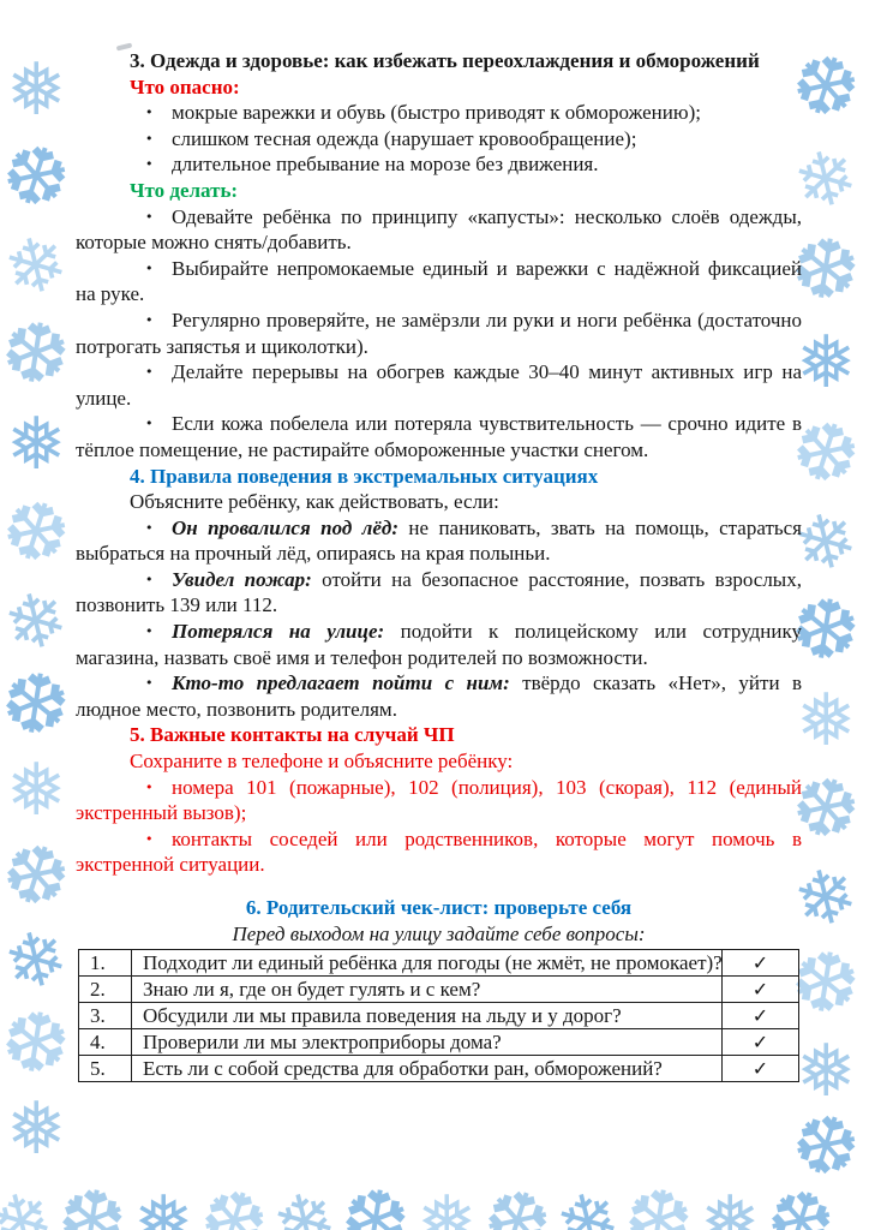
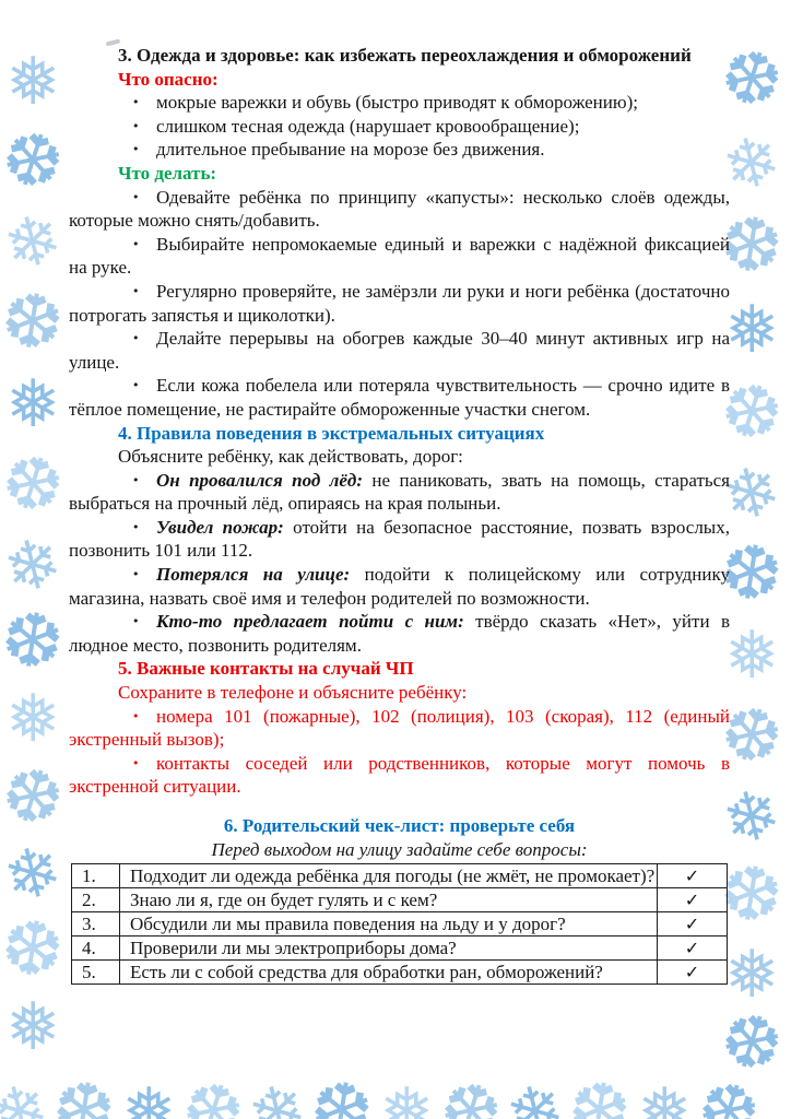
  ❅
  ❅
  ❅
  ❅
  ❅
  ❅
  ❅
  ❅
  ❅
  ❅
  3. Одежда и здоровье: как избежать переохлаждения и обморожений
  Что опасно:
  • мокрые варежки и обувь (быстро приводят к обморожению);
  • слишком тесная одежда (нарушает кровообращение);
  • длительное пребывание на морозе без движения.
  Что делать:
  • Одевайте ребёнка по принципу «капусты»: несколько слоёв одежды, которые можно снять/добавить.
  • Выбирайте непромокаемые единый и варежки с надёжной фиксацией на руке.
  • Регулярно проверяйте, не замёрзли ли руки и ноги ребёнка (достаточно потрогать запястья и щиколотки).
  • Делайте перерывы на обогрев каждые 30–40 минут активных игр на улице.
  • Если кожа побелела или потеряла чувствительность — срочно идите в тёплое помещение, не растирайте обмороженные участки снегом.
  4. Правила поведения в экстремальных ситуациях
- Объясните ребёнку, как действовать, если:
+ Объясните ребёнку, как действовать, дорог:
  • Он провалился под лёд: не паниковать, звать на помощь, стараться выбраться на прочный лёд, опираясь на края полыньи.
- • Увидел пожар: отойти на безопасное расстояние, позвать взрослых, позвонить 139 или 112.
+ • Увидел пожар: отойти на безопасное расстояние, позвать взрослых, позвонить 101 или 112.
  • Потерялся на улице: подойти к полицейскому или сотруднику магазина, назвать своё имя и телефон родителей по возможности.
  • Кто-то предлагает пойти с ним: твёрдо сказать «Нет», уйти в людное место, позвонить родителям.
  5. Важные контакты на случай ЧП
  Сохраните в телефоне и объясните ребёнку:
  • номера 101 (пожарные), 102 (полиция), 103 (скорая), 112 (единый экстренный вызов);
  • контакты соседей или родственников, которые могут помочь в экстренной ситуации.
  6. Родительский чек-лист: проверьте себя
  Перед выходом на улицу задайте себе вопросы:
- 1.	Подходит ли единый ребёнка для погоды (не жмёт, не промокает)?	✓
+ 1.	Подходит ли одежда ребёнка для погоды (не жмёт, не промокает)?	✓
  2.	Знаю ли я, где он будет гулять и с кем?	✓
  3.	Обсудили ли мы правила поведения на льду и у дорог?	✓
  4.	Проверили ли мы электроприборы дома?	✓
  5.	Есть ли с собой средства для обработки ран, обморожений?	✓
